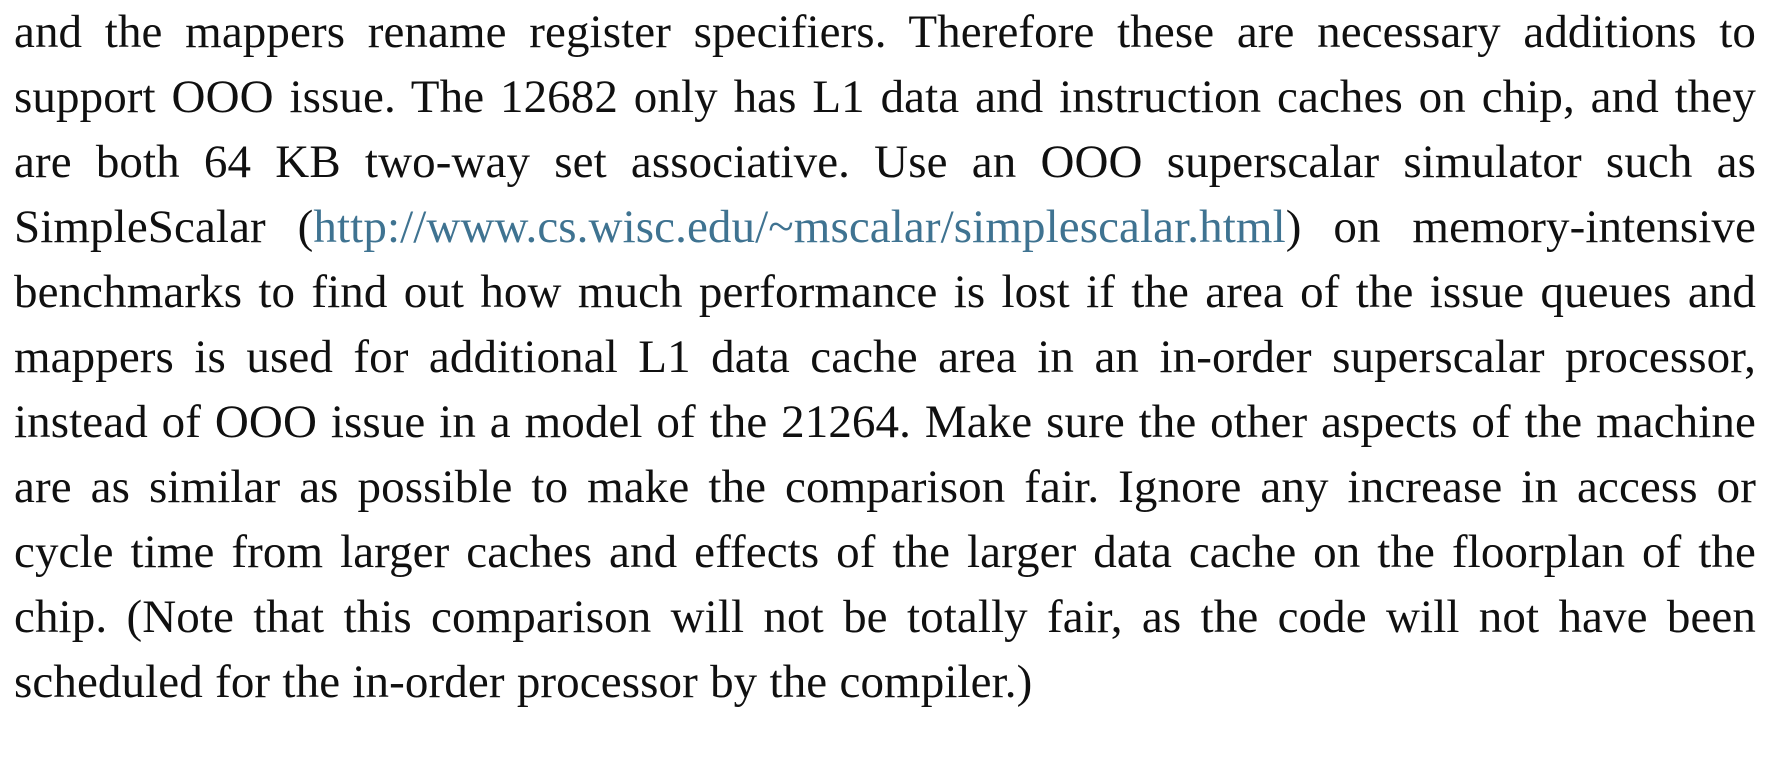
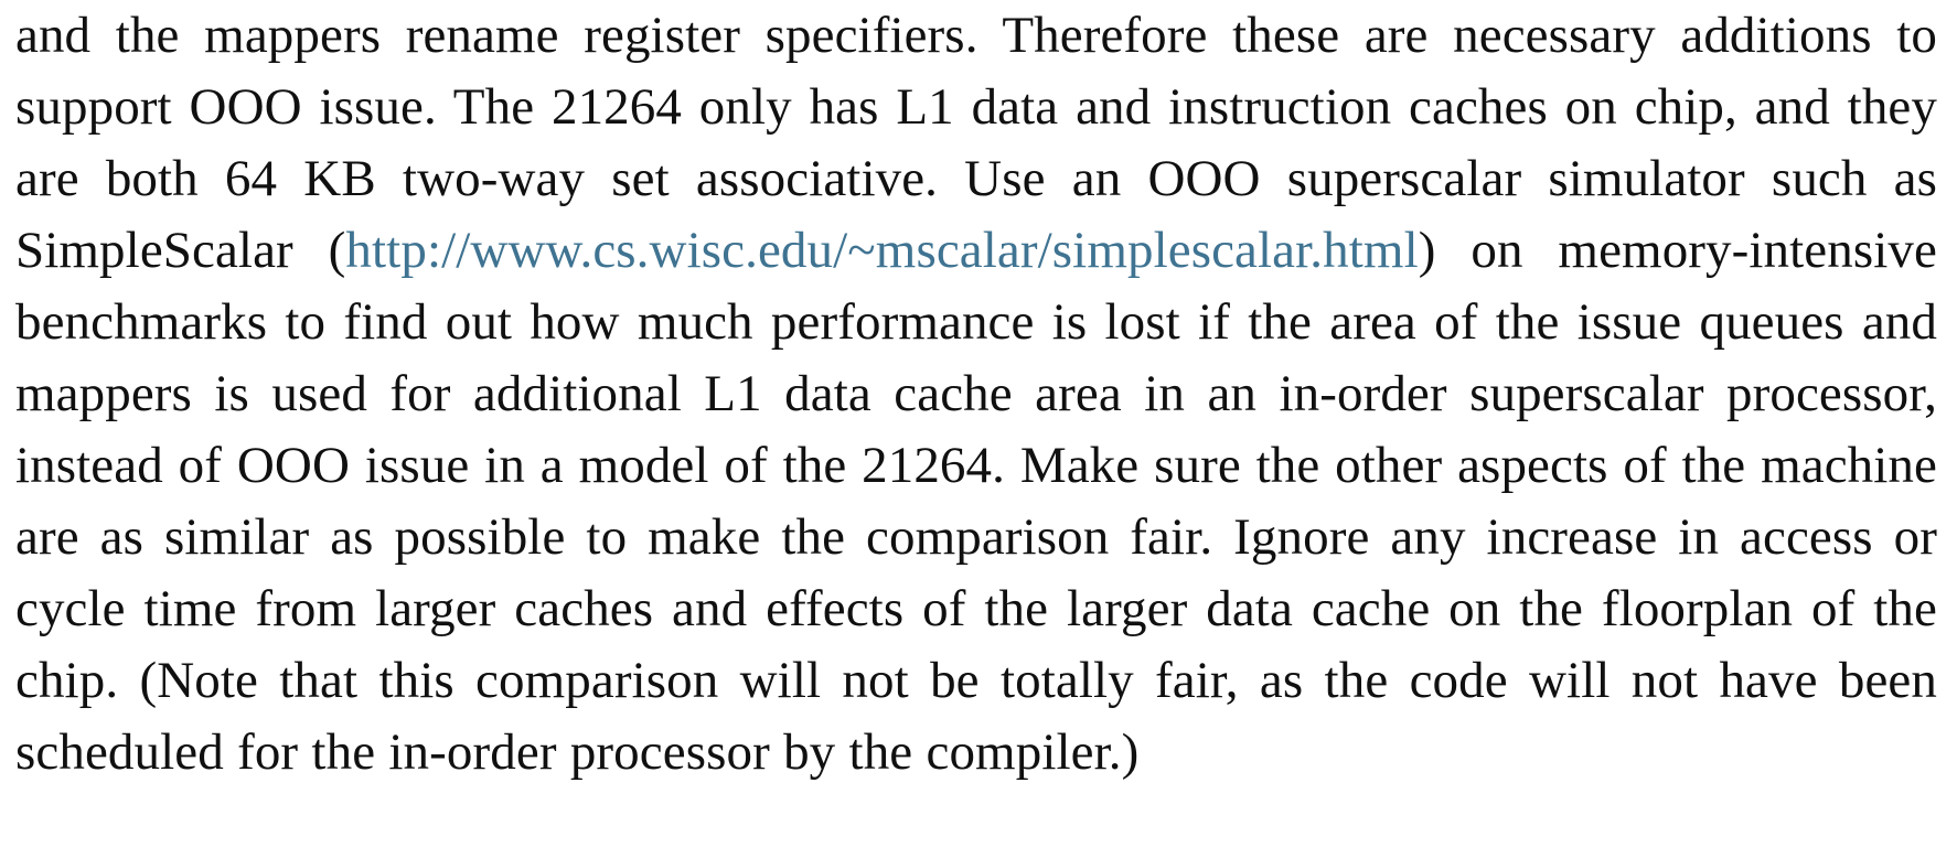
- and the mappers rename register specifiers. Therefore these are necessary additions to support OOO issue. The 12682 only has L1 data and instruction caches on chip, and they are both 64 KB two-way set associative. Use an OOO superscalar simulator such as SimpleScalar (http://www.cs.wisc.edu/~mscalar/simplescalar.html) on memory-intensive benchmarks to find out how much performance is lost if the area of the issue queues and mappers is used for additional L1 data cache area in an in-order superscalar processor, instead of OOO issue in a model of the 21264. Make sure the other aspects of the machine are as similar as possible to make the comparison fair. Ignore any increase in access or cycle time from larger caches and effects of the larger data cache on the floorplan of the chip. (Note that this comparison will not be totally fair, as the code will not have been scheduled for the in-order processor by the compiler.)
+ and the mappers rename register specifiers. Therefore these are necessary additions to support OOO issue. The 21264 only has L1 data and instruction caches on chip, and they are both 64 KB two-way set associative. Use an OOO superscalar simulator such as SimpleScalar (http://www.cs.wisc.edu/~mscalar/simplescalar.html) on memory-intensive benchmarks to find out how much performance is lost if the area of the issue queues and mappers is used for additional L1 data cache area in an in-order superscalar processor, instead of OOO issue in a model of the 21264. Make sure the other aspects of the machine are as similar as possible to make the comparison fair. Ignore any increase in access or cycle time from larger caches and effects of the larger data cache on the floorplan of the chip. (Note that this comparison will not be totally fair, as the code will not have been scheduled for the in-order processor by the compiler.)
